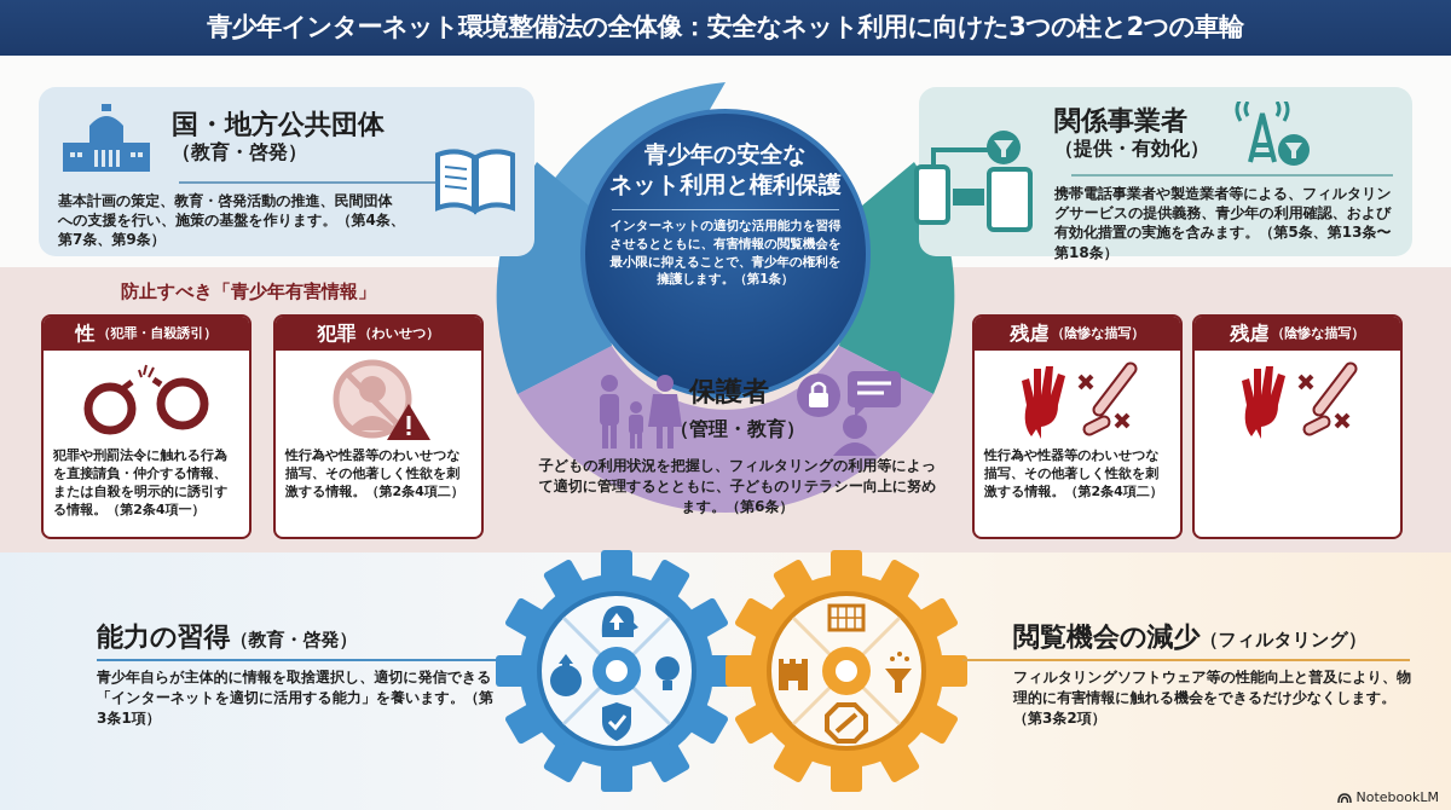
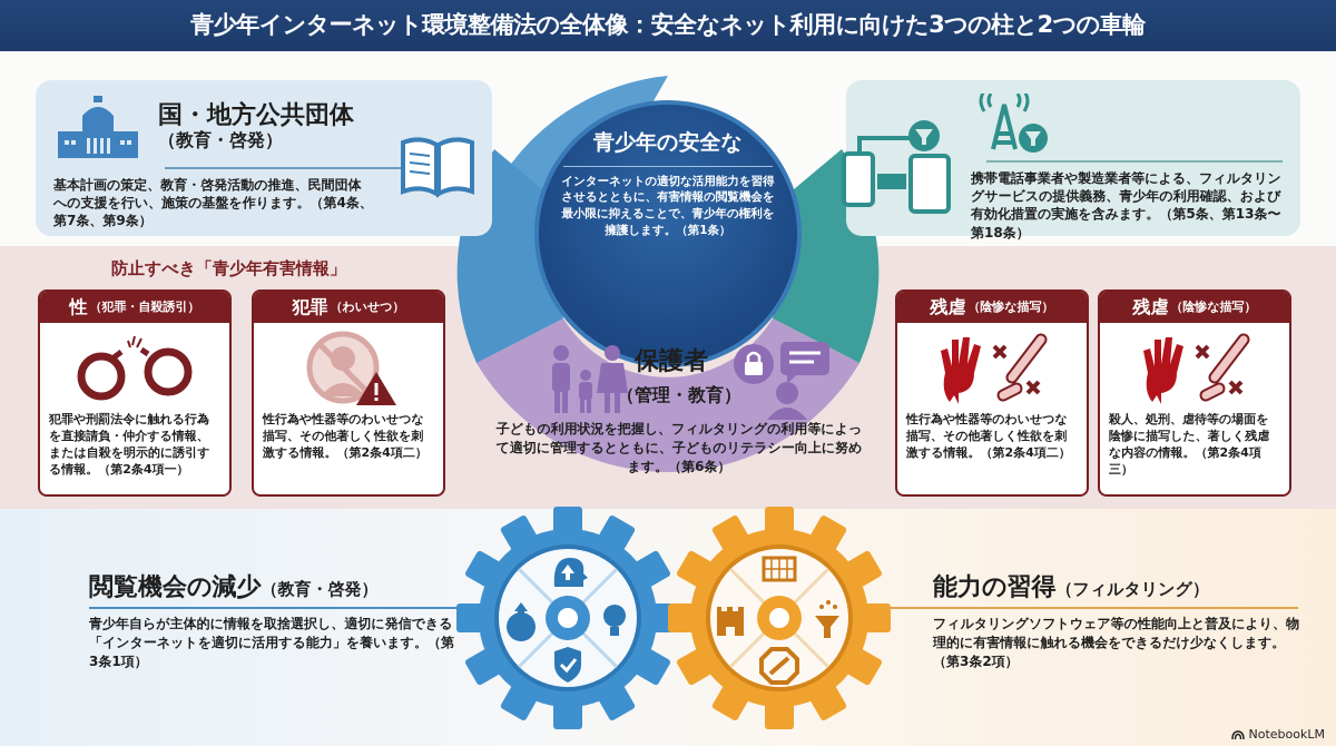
  青少年インターネット環境整備法の全体像：安全なネット利用に向けた3つの柱と2つの車輪
  青少年の安全な
- ネット利用と権利保護
  インターネットの適切な活用能力を習得させるとともに、有害情報の閲覧機会を最小限に抑えることで、青少年の権利を擁護します。（第1条）
  国・地方公共団体
  （教育・啓発）
  基本計画の策定、教育・啓発活動の推進、民間団体への支援を行い、施策の基盤を作ります。（第4条、第7条、第9条）
- 関係事業者
- （提供・有効化）
  携帯電話事業者や製造業者等による、フィルタリングサービスの提供義務、青少年の利用確認、および有効化措置の実施を含みます。（第5条、第13条〜第18条）
  防止すべき「青少年有害情報」
  性
  （犯罪・自殺誘引）
  犯罪や刑罰法令に触れる行為を直接請負・仲介する情報、または自殺を明示的に誘引する情報。（第2条4項一）
  犯罪
  （わいせつ）
  性行為や性器等のわいせつな描写、その他著しく性欲を刺激する情報。（第2条4項二）
  残虐
  （陰惨な描写）
  性行為や性器等のわいせつな描写、その他著しく性欲を刺激する情報。（第2条4項二）
  残虐
  （陰惨な描写）
+ 殺人、処刑、虐待等の場面を陰惨に描写した、著しく残虐な内容の情報。（第2条4項三）
  保護者
  （管理・教育）
  子どもの利用状況を把握し、フィルタリングの利用等によって適切に管理するとともに、子どものリテラシー向上に努めます。（第6条）
- 能力の習得（教育・啓発）
+ 閲覧機会の減少（教育・啓発）
  青少年自らが主体的に情報を取捨選択し、適切に発信できる「インターネットを適切に活用する能力」を養います。（第3条1項）
- 閲覧機会の減少（フィルタリング）
+ 能力の習得（フィルタリング）
  フィルタリングソフトウェア等の性能向上と普及により、物理的に有害情報に触れる機会をできるだけ少なくします。（第3条2項）
  NotebookLM
